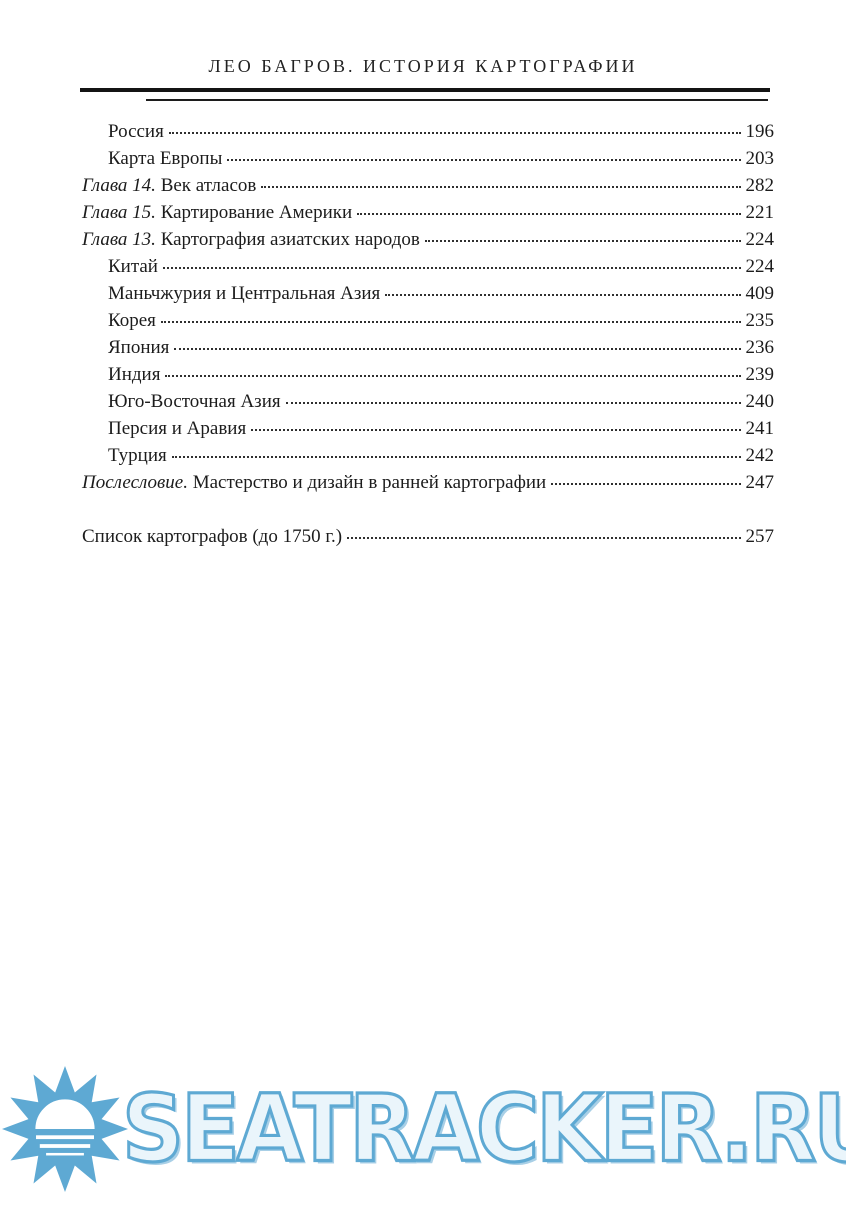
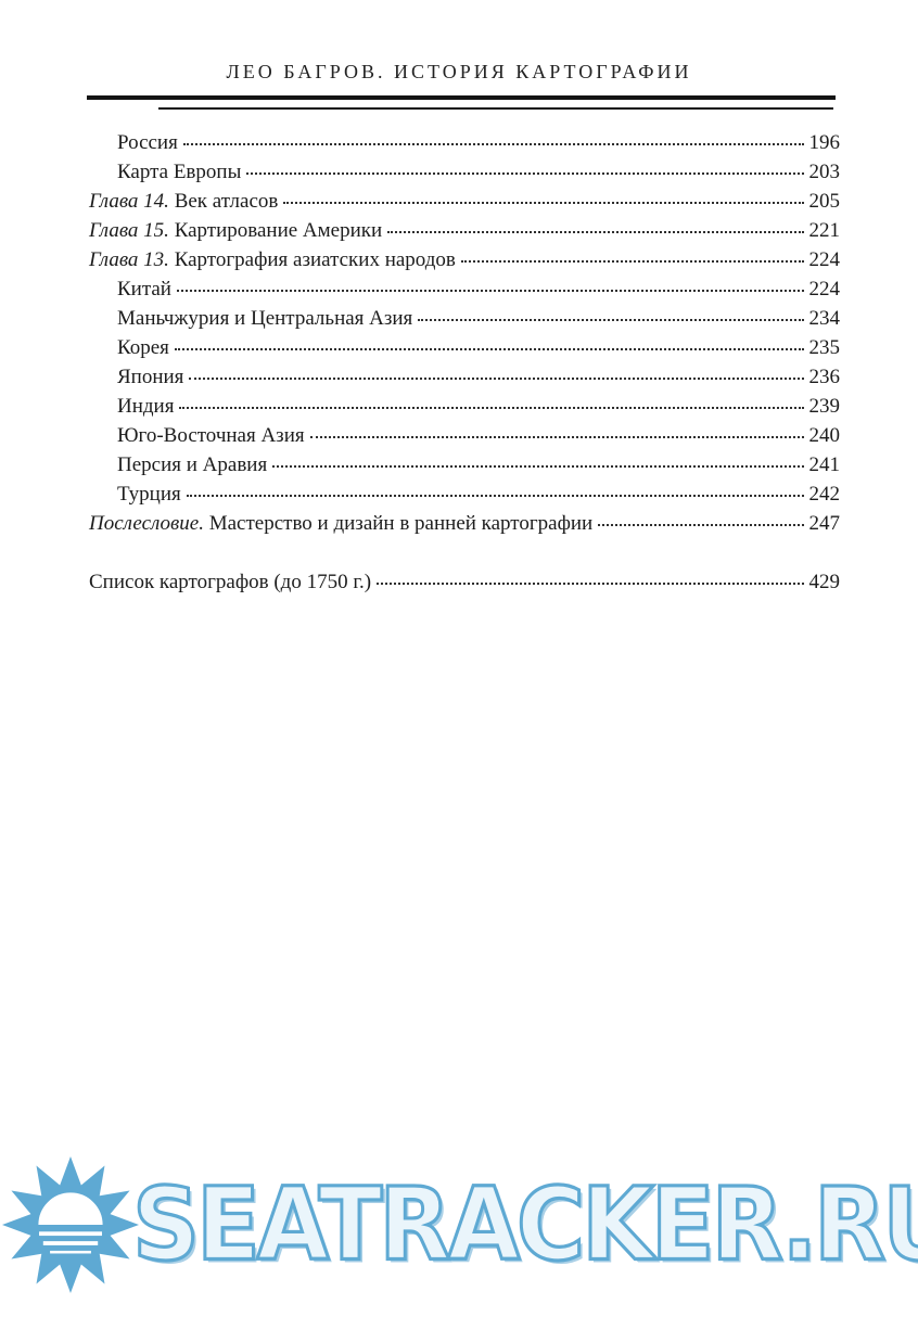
  ЛЕО БАГРОВ. ИСТОРИЯ КАРТОГРАФИИ
  Россия
  196
  Карта Европы
  203
  Глава 14. Век атласов
- 282
+ 205
  Глава 15. Картирование Америки
  221
  Глава 13. Картография азиатских народов
  224
  Китай
  224
  Маньчжурия и Центральная Азия
- 409
+ 234
  Корея
  235
  Япония
  236
  Индия
  239
  Юго-Восточная Азия
  240
  Персия и Аравия
  241
  Турция
  242
  Послесловие. Мастерство и дизайн в ранней картографии
  247
  Список картографов (до 1750 г.)
- 257
+ 429
  SEATRACKER.R
